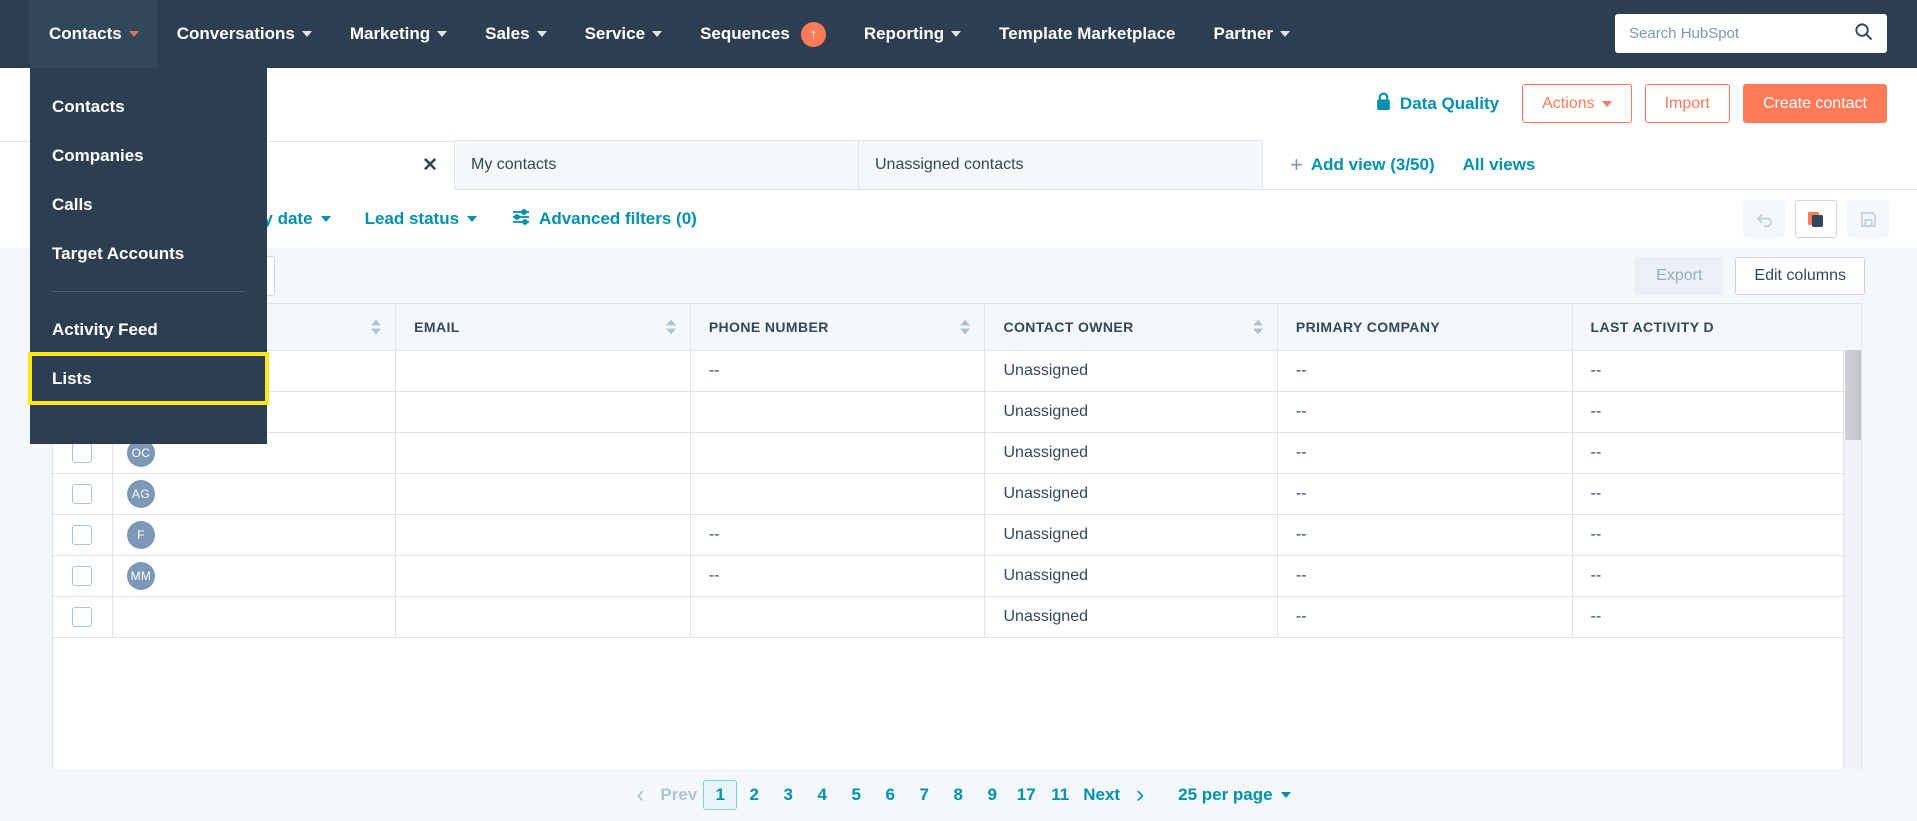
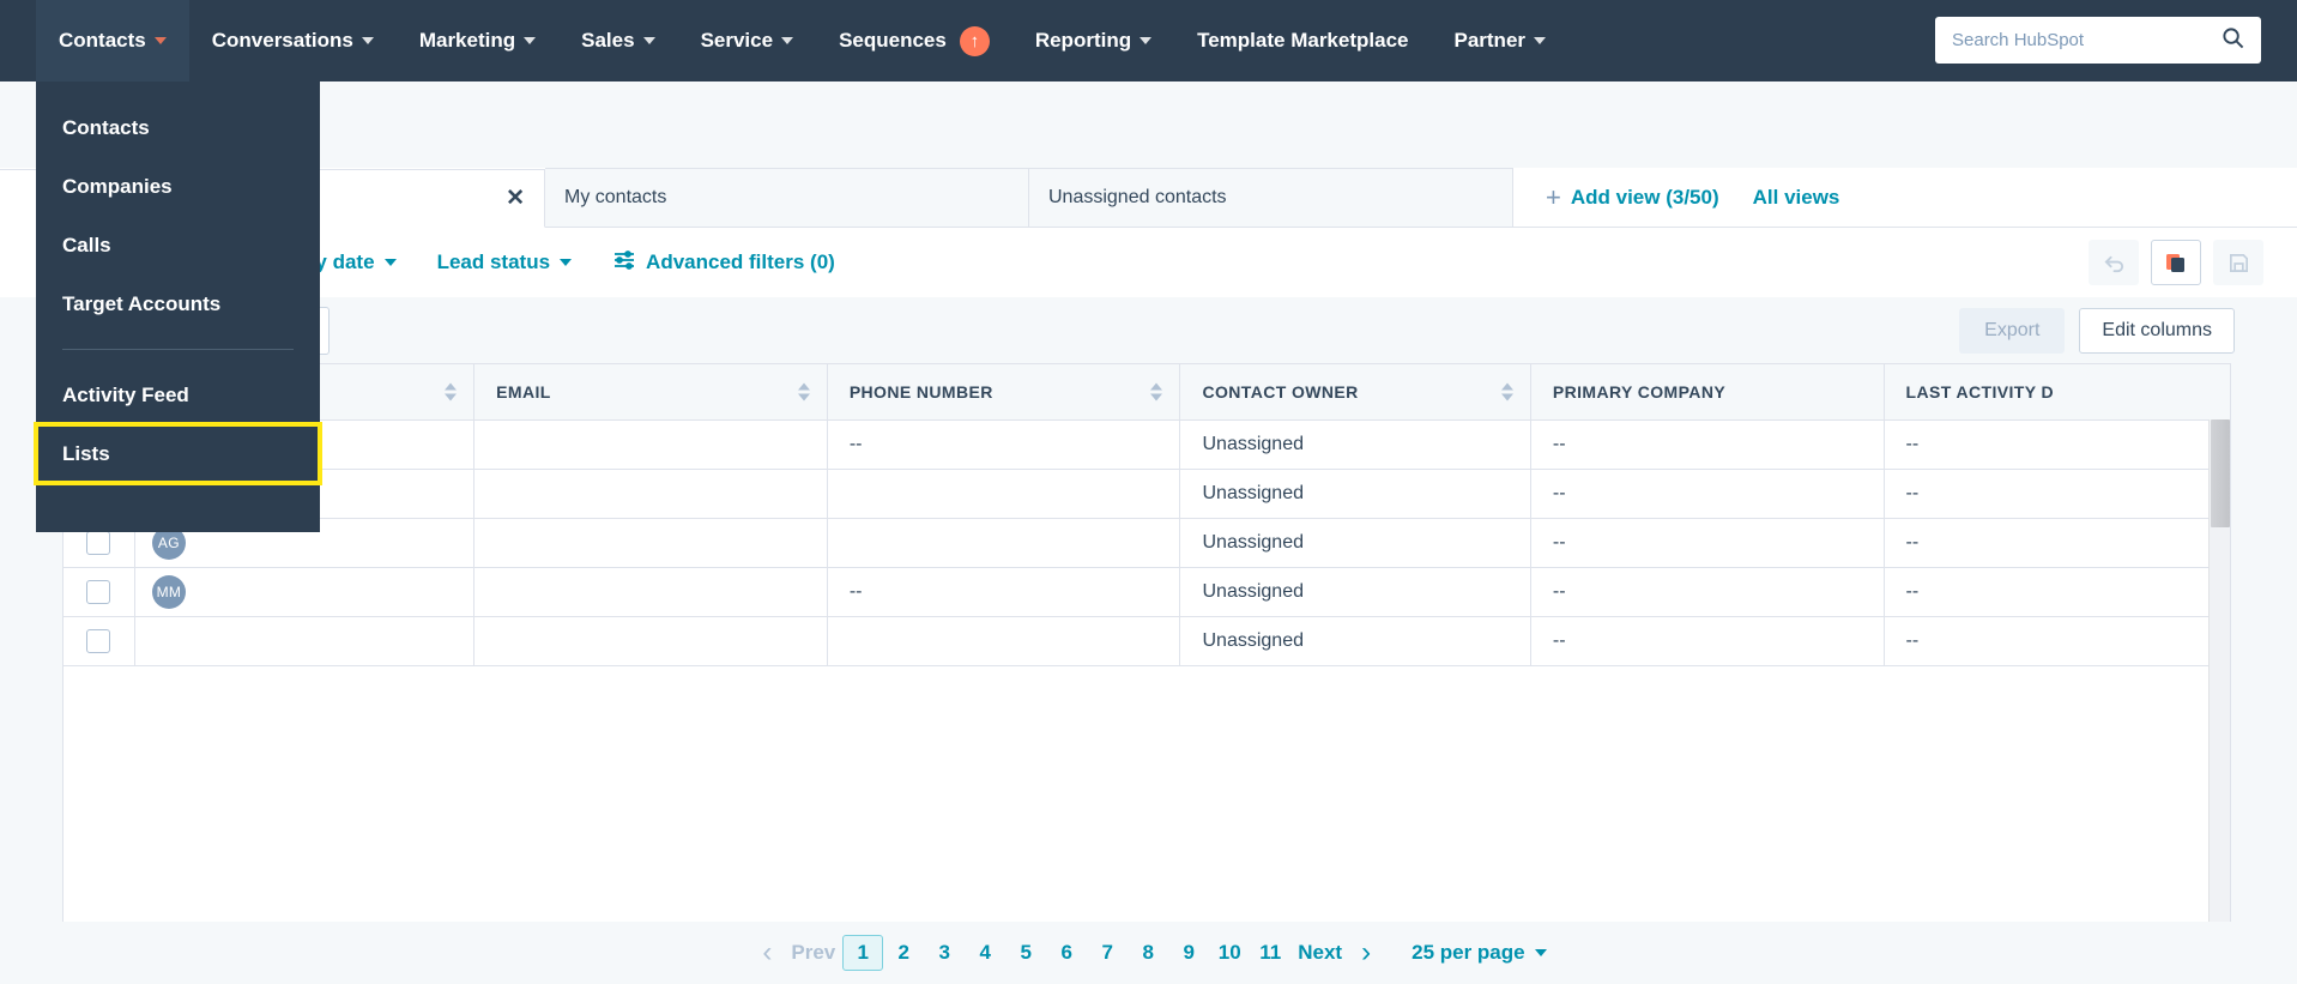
  Contacts
  Conversations
  Marketing
  Sales
  Service
  Sequences
  ↑
  Reporting
  Template Marketplace
  Partner
  Search HubSpot
  Contacts
  Companies
  Calls
  Target Accounts
  Activity Feed
  Lists
- Data Quality
- Actions
- Import
- Create contact
  ✕
  My contacts
  Unassigned contacts
  +
  Add view (3/50)
  All views
  Lead status
  Advanced filters (0)
  Export
  Edit columns
  		EMAIL	PHONE NUMBER	CONTACT OWNER	PRIMARY COMPANY	LAST ACTIVITY D
  			--	Unassigned	--	--
  				Unassigned	--	--
- 	OC			Unassigned	--	--
  	AG			Unassigned	--	--
- 	F		--	Unassigned	--	--
  	MM		--	Unassigned	--	--
  				Unassigned	--	--
  ‹
  Prev
  1
  2
  3
  4
  5
  6
  7
  8
  9
- 17
+ 10
  11
  Next
  ›
  25 per page
